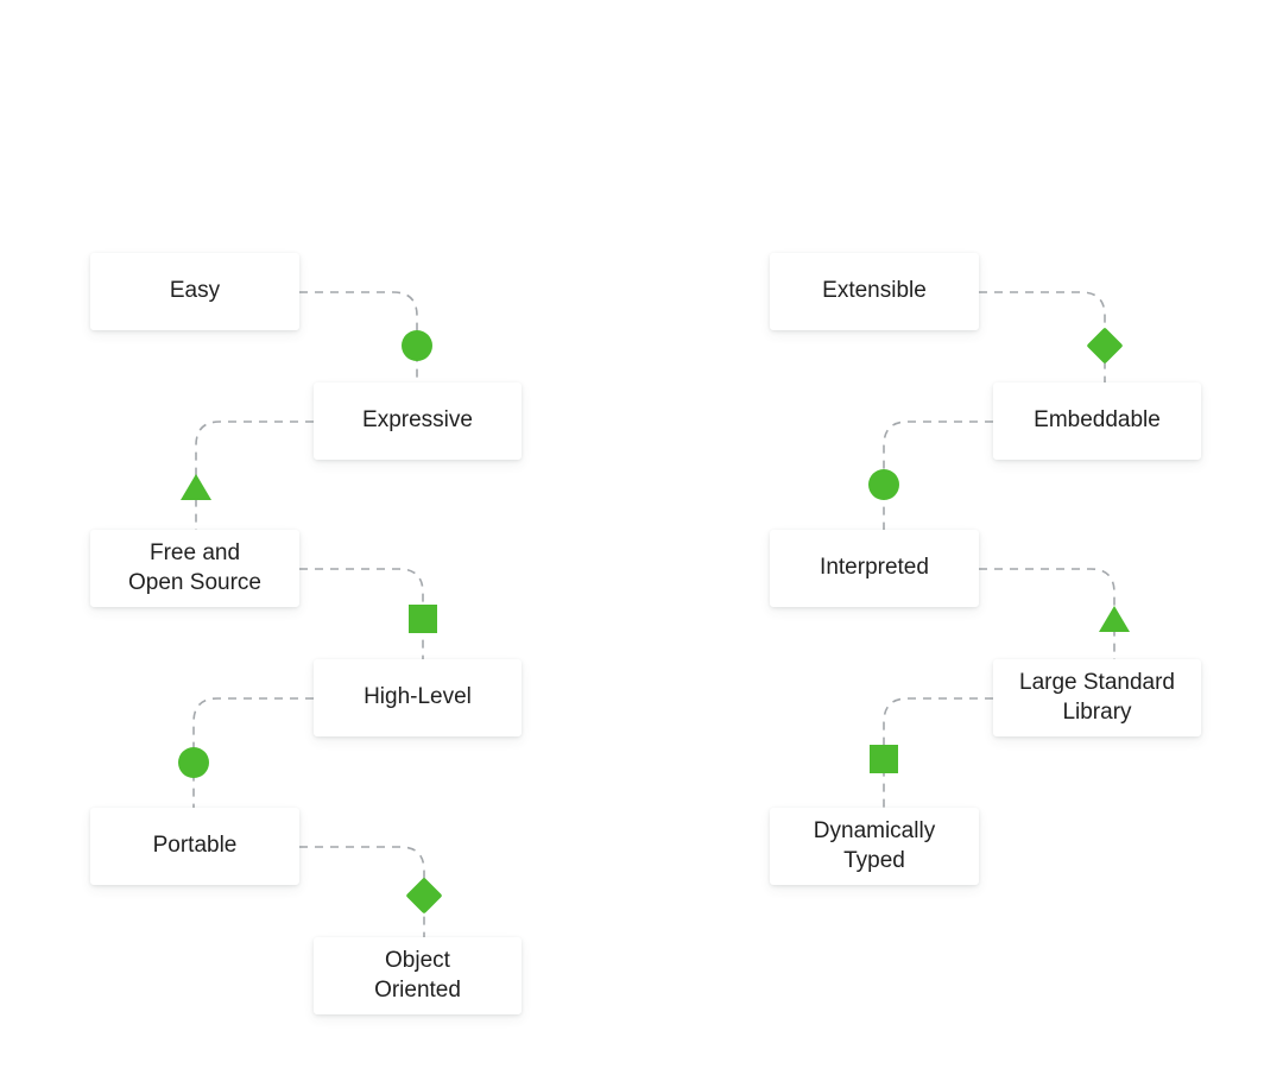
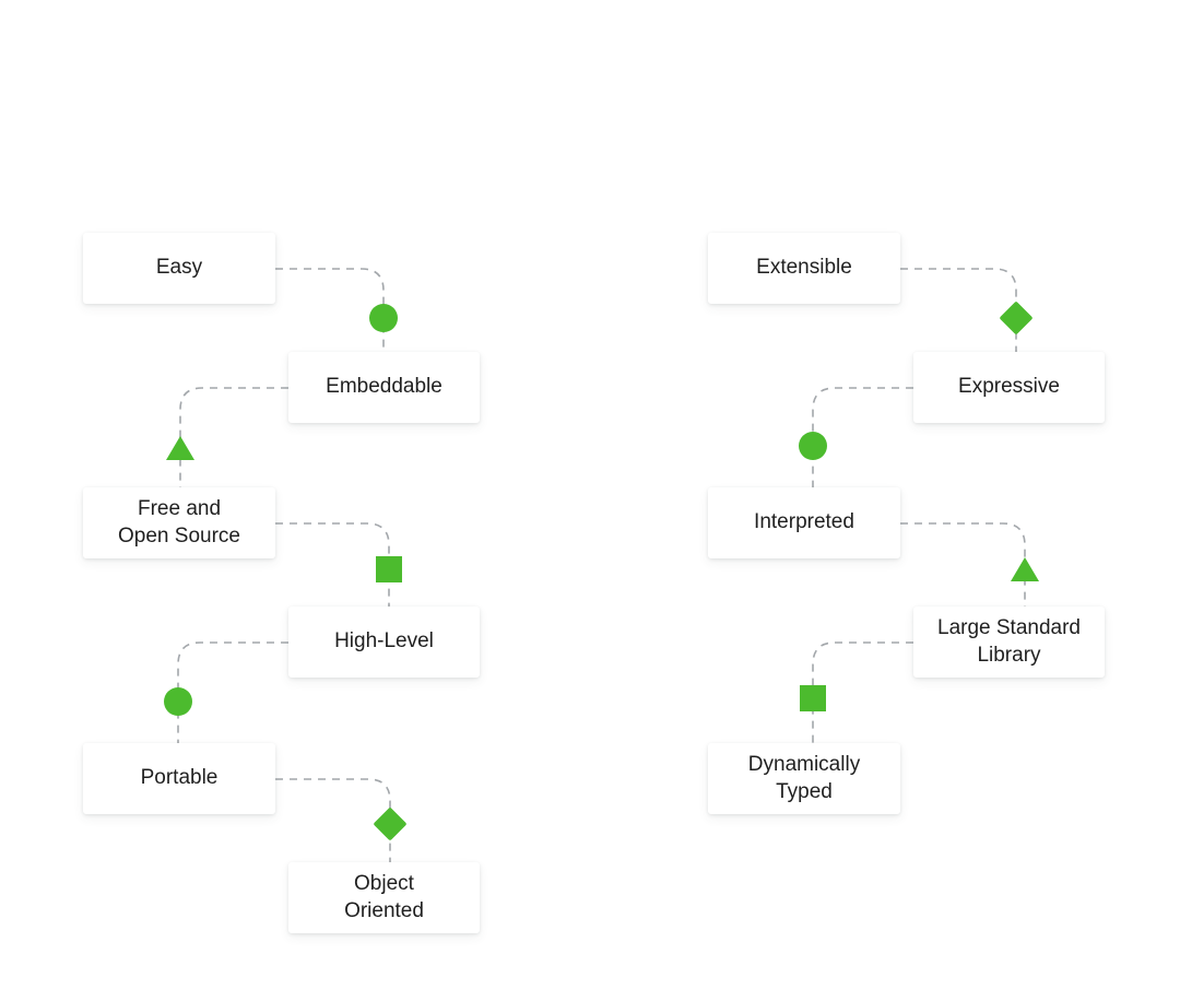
  Easy
- Expressive
+ Embeddable
  Free and
  Open Source
  High-Level
  Portable
  Object
  Oriented
  Extensible
- Embeddable
+ Expressive
  Interpreted
  Large Standard
  Library
  Dynamically
  Typed
